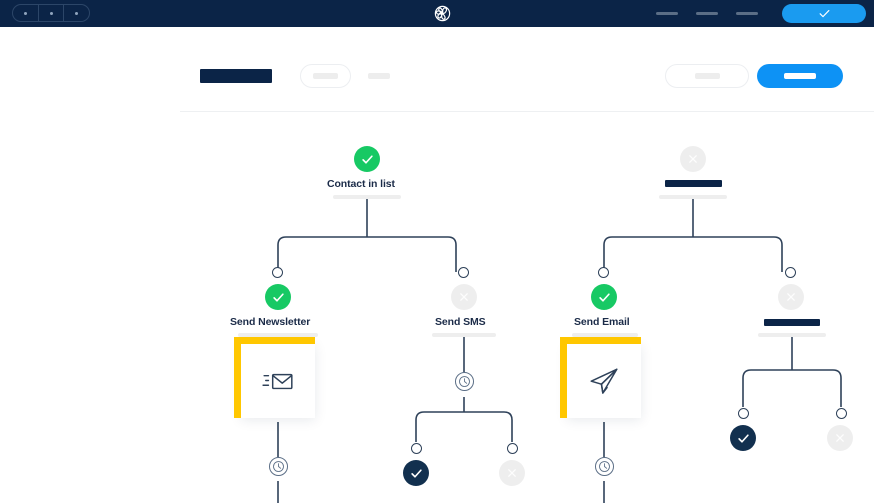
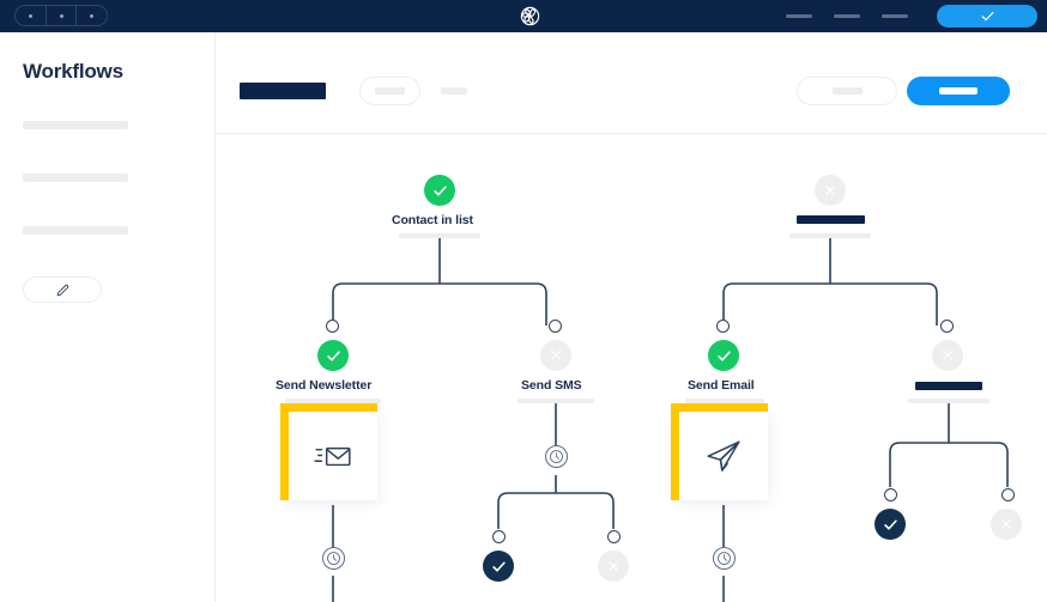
+ Workflows
  Contact in list
  Send Newsletter
  Send SMS
  Send Email
